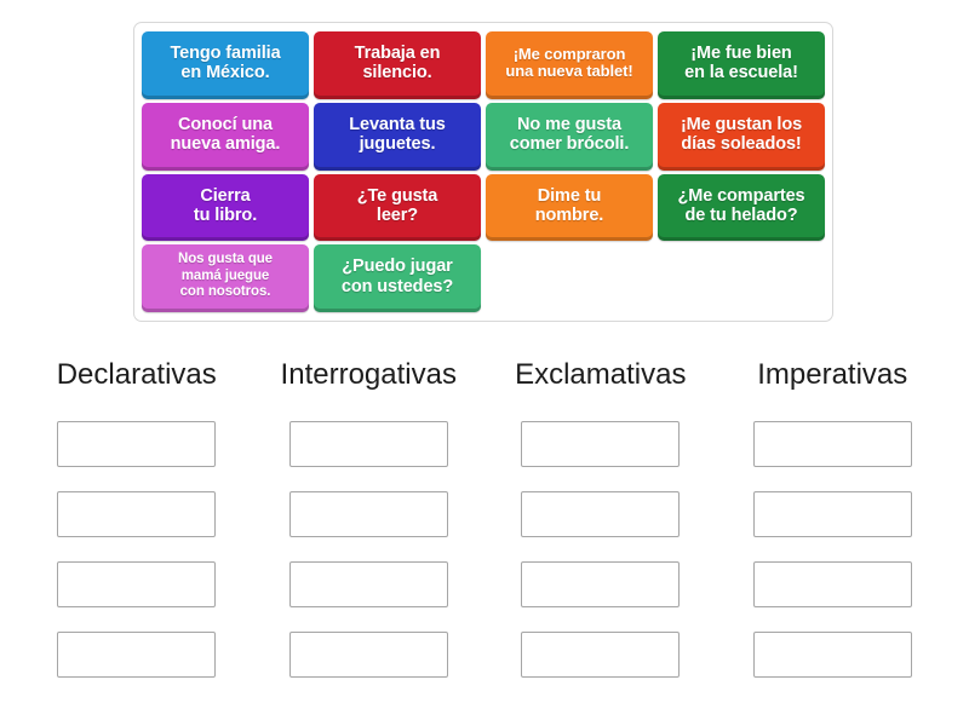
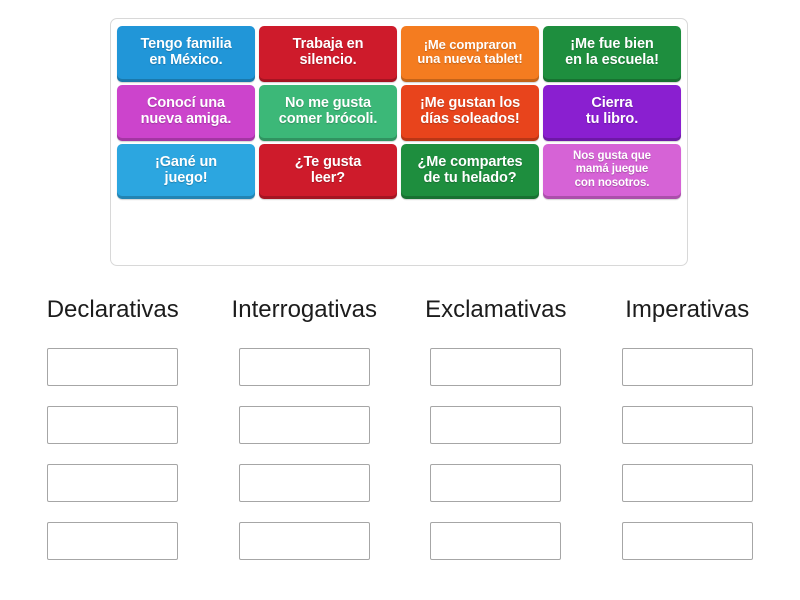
  Tengo familia
  en México.
  Trabaja en
  silencio.
  ¡Me compraron
  una nueva tablet!
  ¡Me fue bien
  en la escuela!
  Conocí una
  nueva amiga.
- Levanta tus
- juguetes.
  No me gusta
  comer brócoli.
  ¡Me gustan los
  días soleados!
  Cierra
  tu libro.
+ ¡Gané un
+ juego!
  ¿Te gusta
  leer?
- Dime tu
- nombre.
  ¿Me compartes
  de tu helado?
  Nos gusta que
  mamá juegue
  con nosotros.
- ¿Puedo jugar
- con ustedes?
  Declarativas
  Interrogativas
  Exclamativas
  Imperativas
